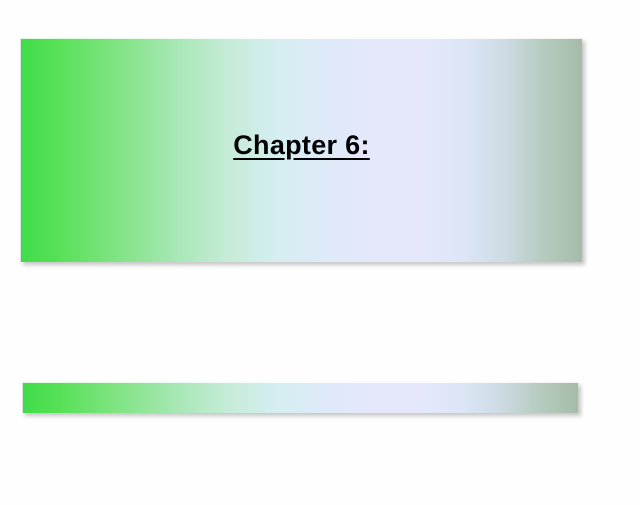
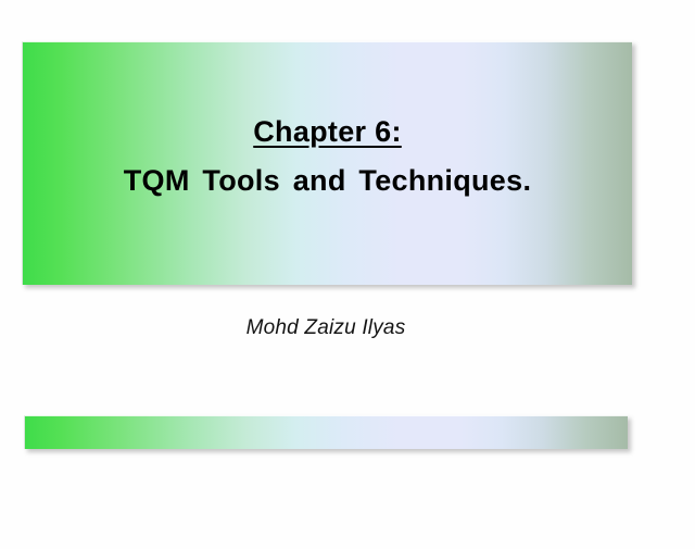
  Chapter 6:
+ TQM Tools and Techniques.
+ Mohd Zaizu Ilyas
